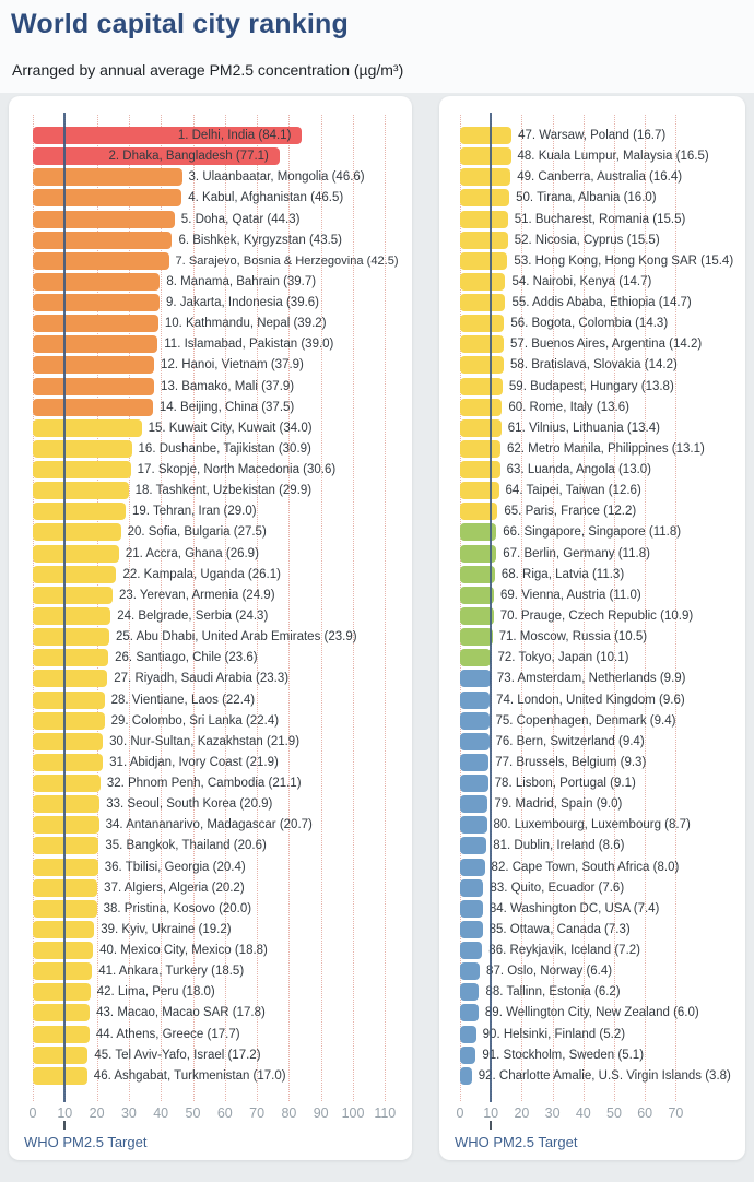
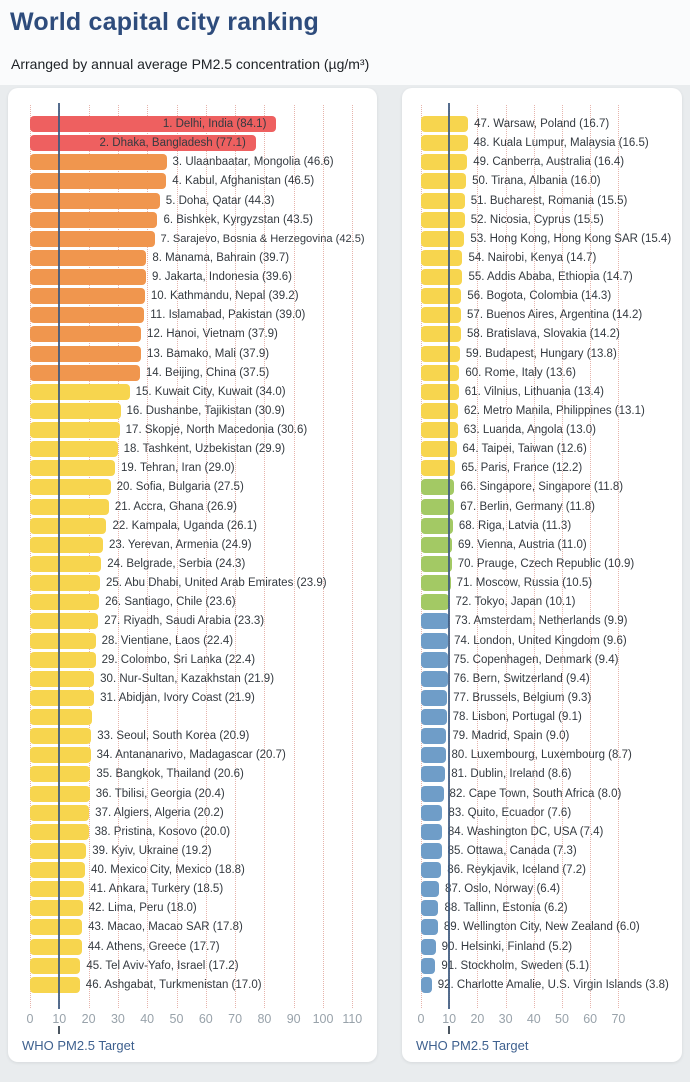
  World capital city ranking
  Arranged by annual average PM2.5 concentration (µg/m³)
  WHO PM2.5 Target
  0
  10
  20
  30
  40
  50
  60
  70
  80
  90
  100
  110
  1. Delhi, India (84.1)
  2. Dhaka, Bangladesh (77.1)
  3. Ulaanbaatar, Mongolia (46.6)
  4. Kabul, Afghanistan (46.5)
  5. Doha, Qatar (44.3)
  6. Bishkek, Kyrgyzstan (43.5)
  7. Sarajevo, Bosnia & Herzegovina (42.5)
  8. Manama, Bahrain (39.7)
  9. Jakarta, Indonesia (39.6)
  10. Kathmandu, Nepal (39.2)
  11. Islamabad, Pakistan (39.0)
  12. Hanoi, Vietnam (37.9)
  13. Bamako, Mali (37.9)
  14. Beijing, China (37.5)
  15. Kuwait City, Kuwait (34.0)
  16. Dushanbe, Tajikistan (30.9)
  17. Skopje, North Macedonia (30.6)
  18. Tashkent, Uzbekistan (29.9)
  19. Tehran, Iran (29.0)
  20. Sofia, Bulgaria (27.5)
  21. Accra, Ghana (26.9)
  22. Kampala, Uganda (26.1)
  23. Yerevan, Armenia (24.9)
  24. Belgrade, Serbia (24.3)
  25. Abu Dhabi, United Arab Emirates (23.9)
  26. Santiago, Chile (23.6)
  27. Riyadh, Saudi Arabia (23.3)
  28. Vientiane, Laos (22.4)
  29. Colombo, Sri Lanka (22.4)
  30. Nur-Sultan, Kazakhstan (21.9)
  31. Abidjan, Ivory Coast (21.9)
- 32. Phnom Penh, Cambodia (21.1)
  33. Seoul, South Korea (20.9)
  34. Antananarivo, Madagascar (20.7)
  35. Bangkok, Thailand (20.6)
  36. Tbilisi, Georgia (20.4)
  37. Algiers, Algeria (20.2)
  38. Pristina, Kosovo (20.0)
  39. Kyiv, Ukraine (19.2)
  40. Mexico City, Mexico (18.8)
  41. Ankara, Turkery (18.5)
  42. Lima, Peru (18.0)
  43. Macao, Macao SAR (17.8)
  44. Athens, Greece (17.7)
  45. Tel Aviv-Yafo, Israel (17.2)
  46. Ashgabat, Turkmenistan (17.0)
  WHO PM2.5 Target
  0
  10
  20
  30
  40
  50
  60
  70
  47. Warsaw, Poland (16.7)
  48. Kuala Lumpur, Malaysia (16.5)
  49. Canberra, Australia (16.4)
  50. Tirana, Albania (16.0)
  51. Bucharest, Romania (15.5)
  52. Nicosia, Cyprus (15.5)
  53. Hong Kong, Hong Kong SAR (15.4)
  54. Nairobi, Kenya (14.7)
  55. Addis Ababa, Ethiopia (14.7)
  56. Bogota, Colombia (14.3)
  57. Buenos Aires, Argentina (14.2)
  58. Bratislava, Slovakia (14.2)
  59. Budapest, Hungary (13.8)
  60. Rome, Italy (13.6)
  61. Vilnius, Lithuania (13.4)
  62. Metro Manila, Philippines (13.1)
  63. Luanda, Angola (13.0)
  64. Taipei, Taiwan (12.6)
  65. Paris, France (12.2)
  66. Singapore, Singapore (11.8)
  67. Berlin, Germany (11.8)
  68. Riga, Latvia (11.3)
  69. Vienna, Austria (11.0)
  70. Prauge, Czech Republic (10.9)
  71. Moscow, Russia (10.5)
  72. Tokyo, Japan (10.1)
  73. Amsterdam, Netherlands (9.9)
  74. London, United Kingdom (9.6)
  75. Copenhagen, Denmark (9.4)
  76. Bern, Switzerland (9.4)
  77. Brussels, Belgium (9.3)
  78. Lisbon, Portugal (9.1)
  79. Madrid, Spain (9.0)
  80. Luxembourg, Luxembourg (8.7)
  81. Dublin, Ireland (8.6)
  82. Cape Town, South Africa (8.0)
  83. Quito, Ecuador (7.6)
  84. Washington DC, USA (7.4)
  85. Ottawa, Canada (7.3)
  86. Reykjavik, Iceland (7.2)
  87. Oslo, Norway (6.4)
  88. Tallinn, Estonia (6.2)
  89. Wellington City, New Zealand (6.0)
  90. Helsinki, Finland (5.2)
  91. Stockholm, Sweden (5.1)
  92. Charlotte Amalie, U.S. Virgin Islands (3.8)
